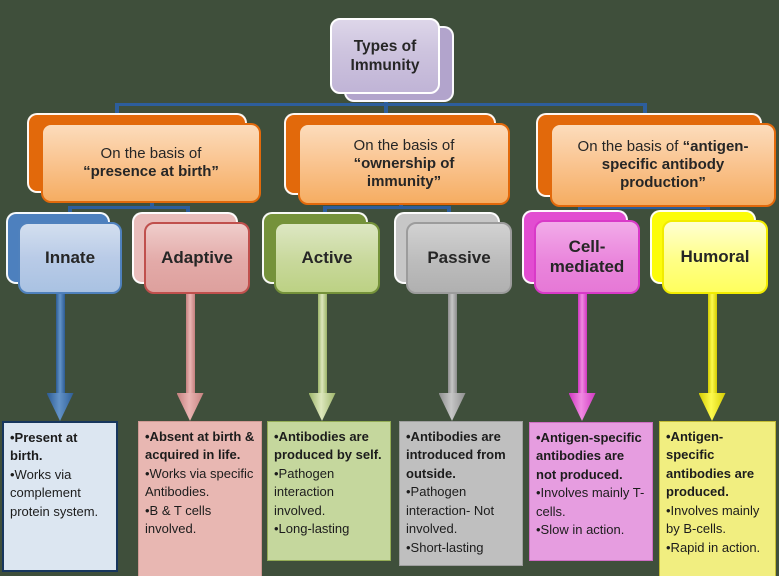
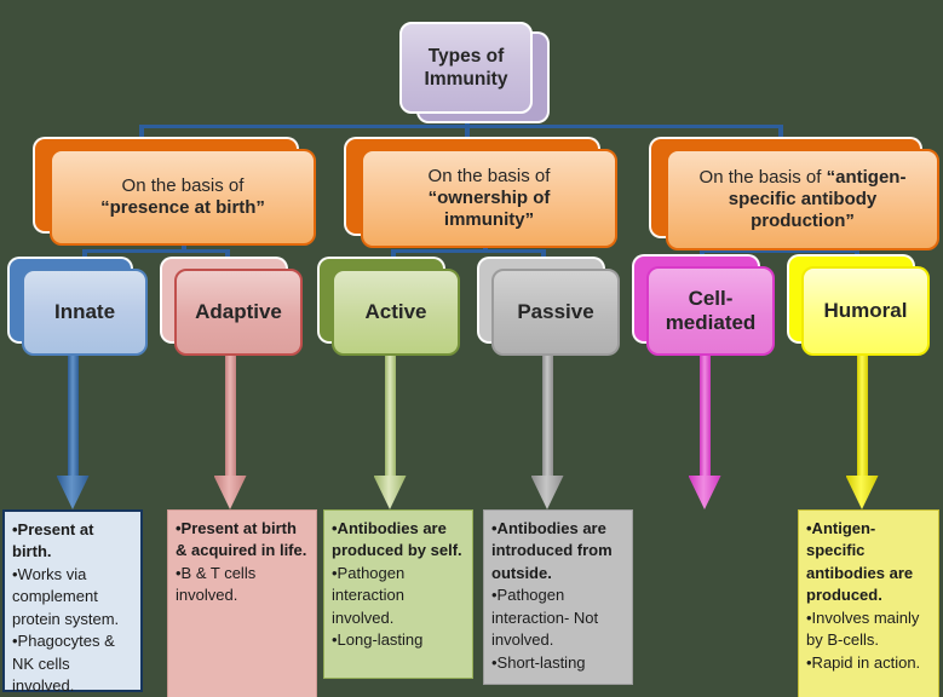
  Types of Immunity
  On the basis of
  “presence at birth”
  On the basis of
  “ownership of immunity”
  On the basis of “antigen-specific antibody production”
  Innate
  Adaptive
  Active
  Passive
  Cell-mediated
  Humoral
  •Present at birth.
  •Works via complement protein system.
+ •Phagocytes & NK cells involved.
- •Absent at birth & acquired in life.
+ •Present at birth & acquired in life.
- •Works via specific Antibodies.
  •B & T cells involved.
  •Antibodies are produced by self.
  •Pathogen interaction involved.
  •Long-lasting
  •Antibodies are introduced from outside.
  •Pathogen interaction- Not involved.
  •Short-lasting
- •Antigen-specific antibodies are not produced.
- •Involves mainly T-cells.
- •Slow in action.
  •Antigen-specific antibodies are produced.
  •Involves mainly by B-cells.
  •Rapid in action.
